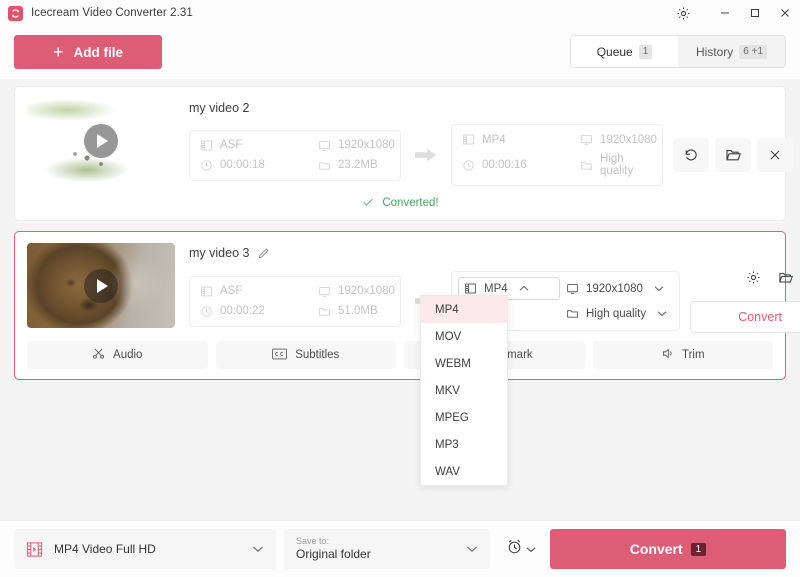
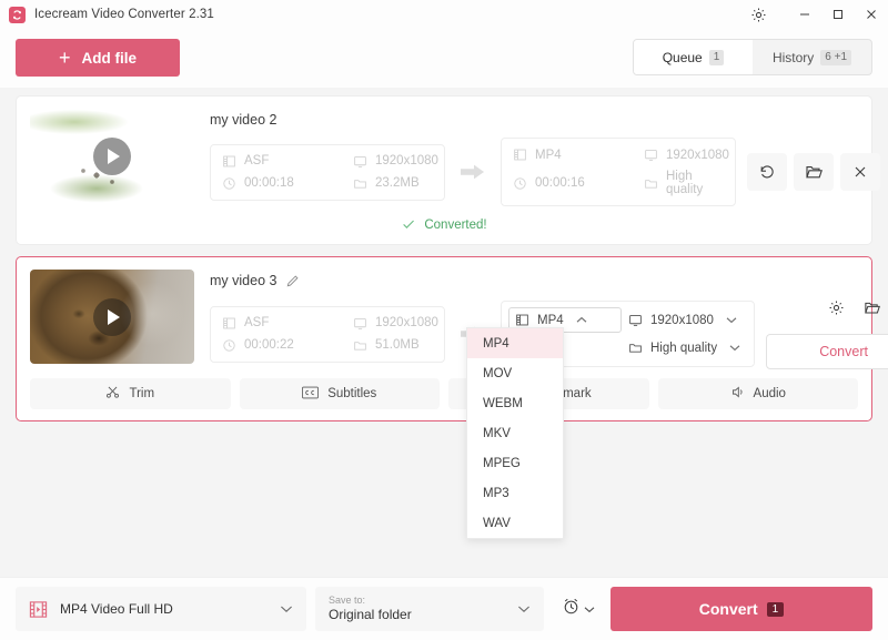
  Icecream Video Converter 2.31
  +
  Add file
  Queue
  1
  History
  6 +1
  my video 2
  ASF
  1920x1080
  00:00:18
  23.2MB
  MP4
  1920x1080
  00:00:16
  High quality
  Converted!
  my video 3
  ASF
  1920x1080
  00:00:22
  51.0MB
  MP4
  1920x1080
  High quality
  Convert
- Audio
+ Trim
  Subtitles
- Trim
+ Audio
  MP4
  MOV
  WEBM
  MKV
  MPEG
  MP3
  WAV
  MP4 Video Full HD
  Save to:
  Original folder
  Convert
  1
